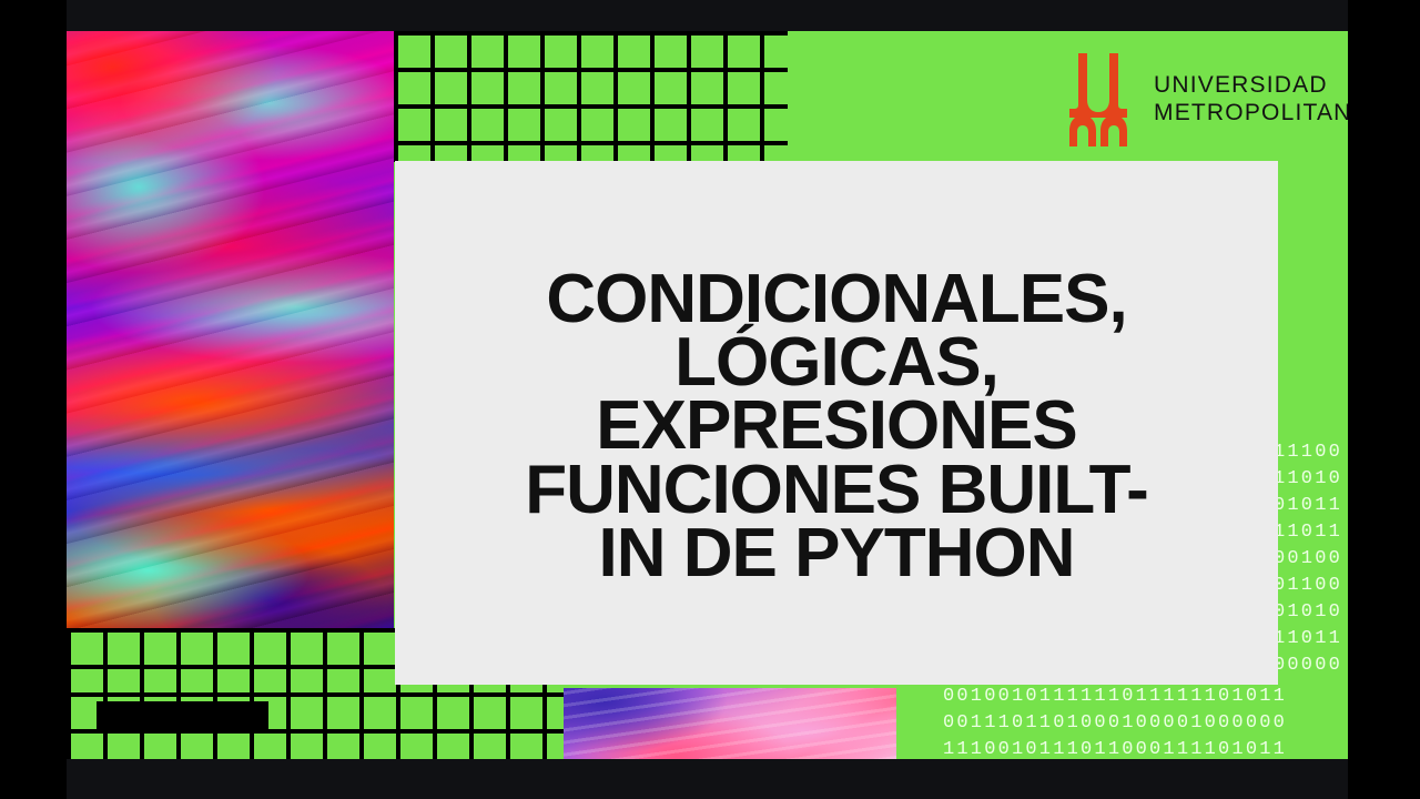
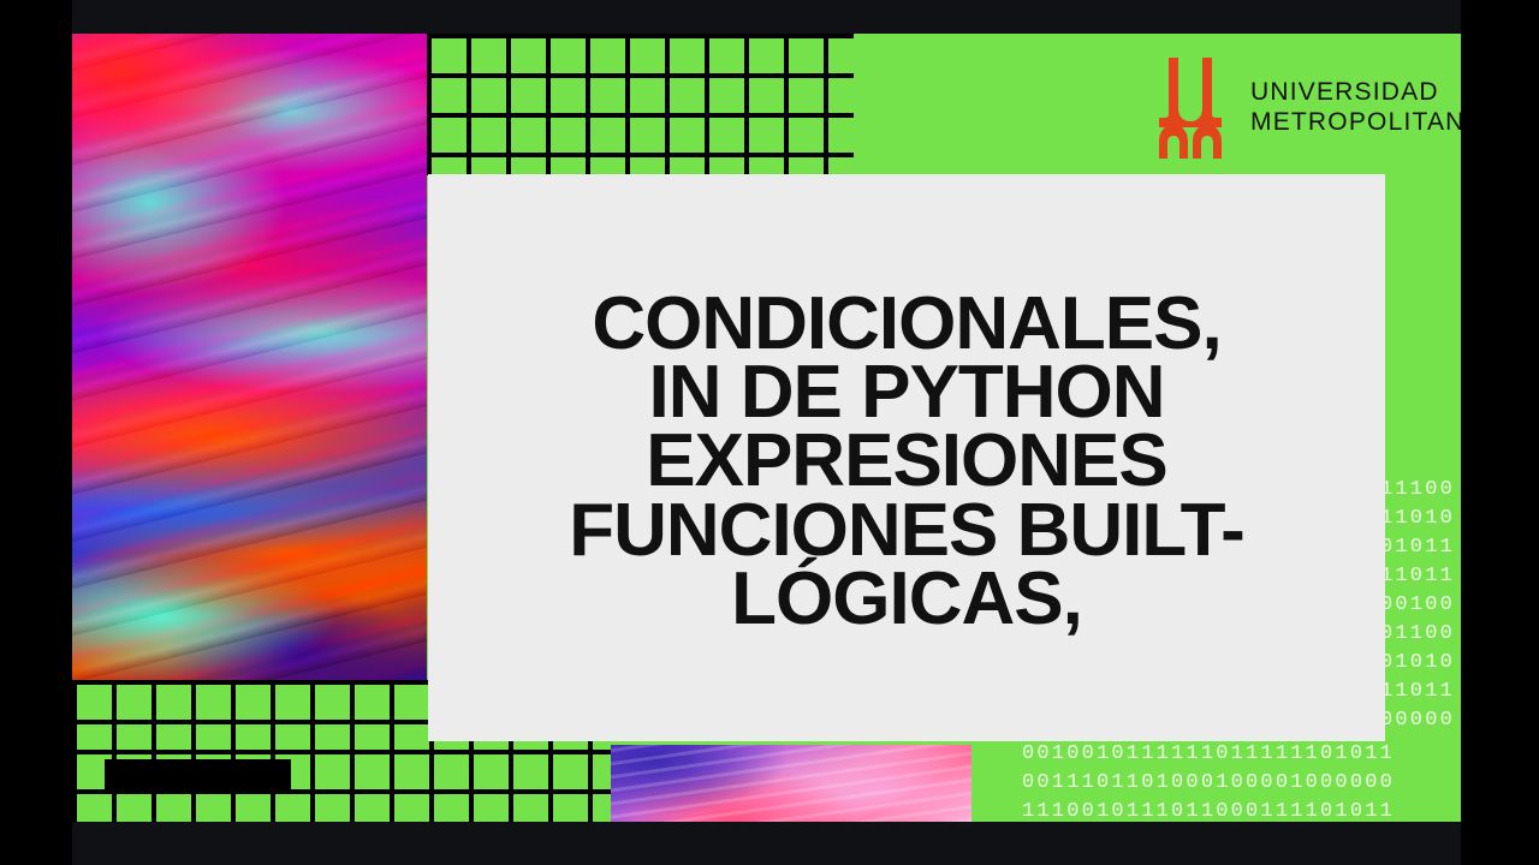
  11100
  11010
  01011
  11011
  00100
  01100
  01010
  11011
  00000
  0010010111111011111101011
  0011101101000100001000000
  1110010111011000111101011
  UNIVERSIDAD
  METROPOLITAN
  CONDICIONALES,
- LÓGICAS,
+ IN DE PYTHON
  EXPRESIONES
  FUNCIONES BUILT-
- IN DE PYTHON
+ LÓGICAS,
